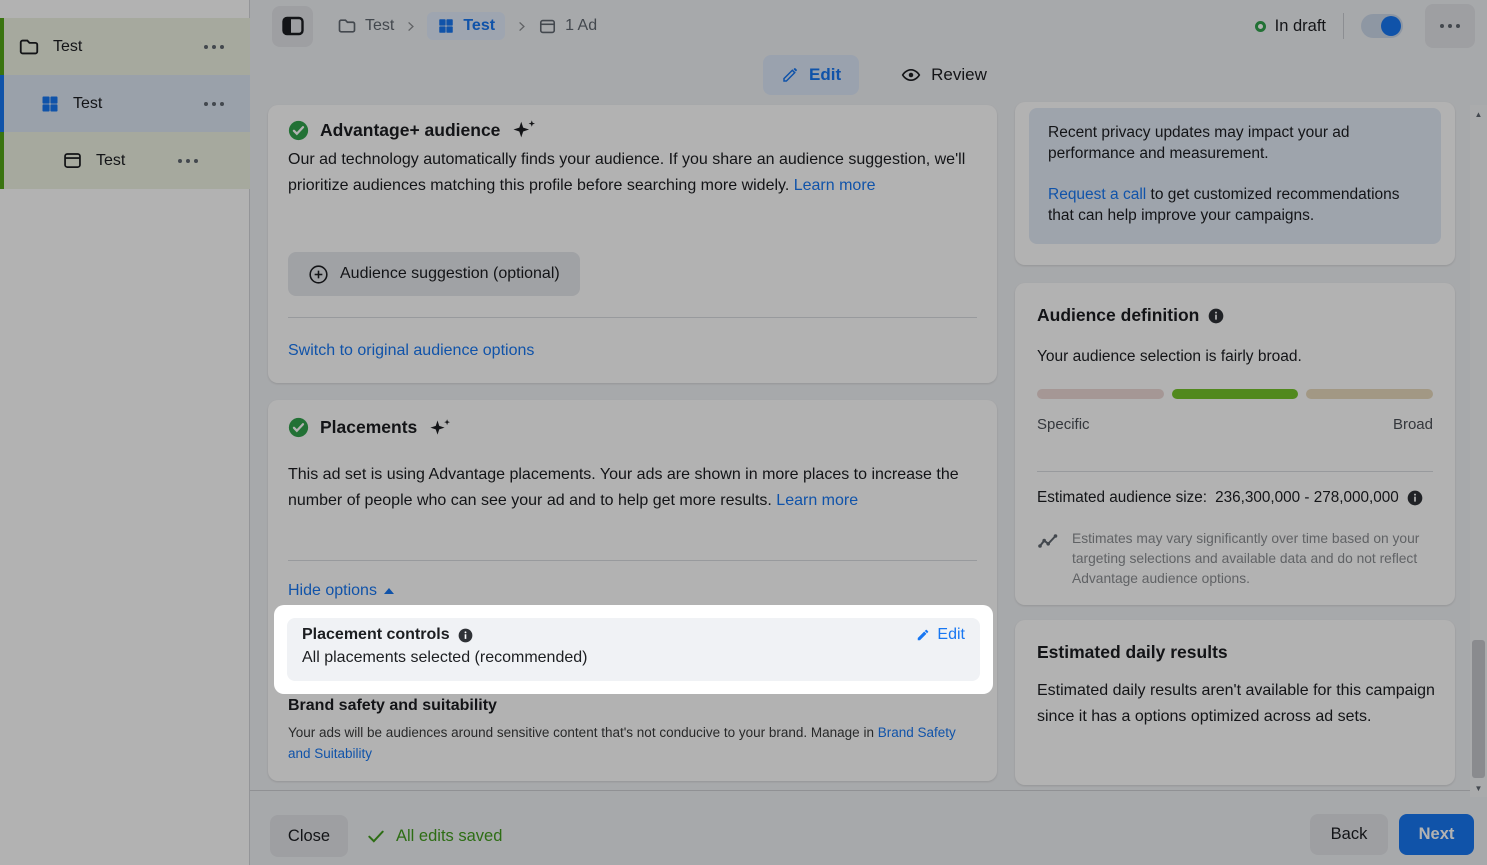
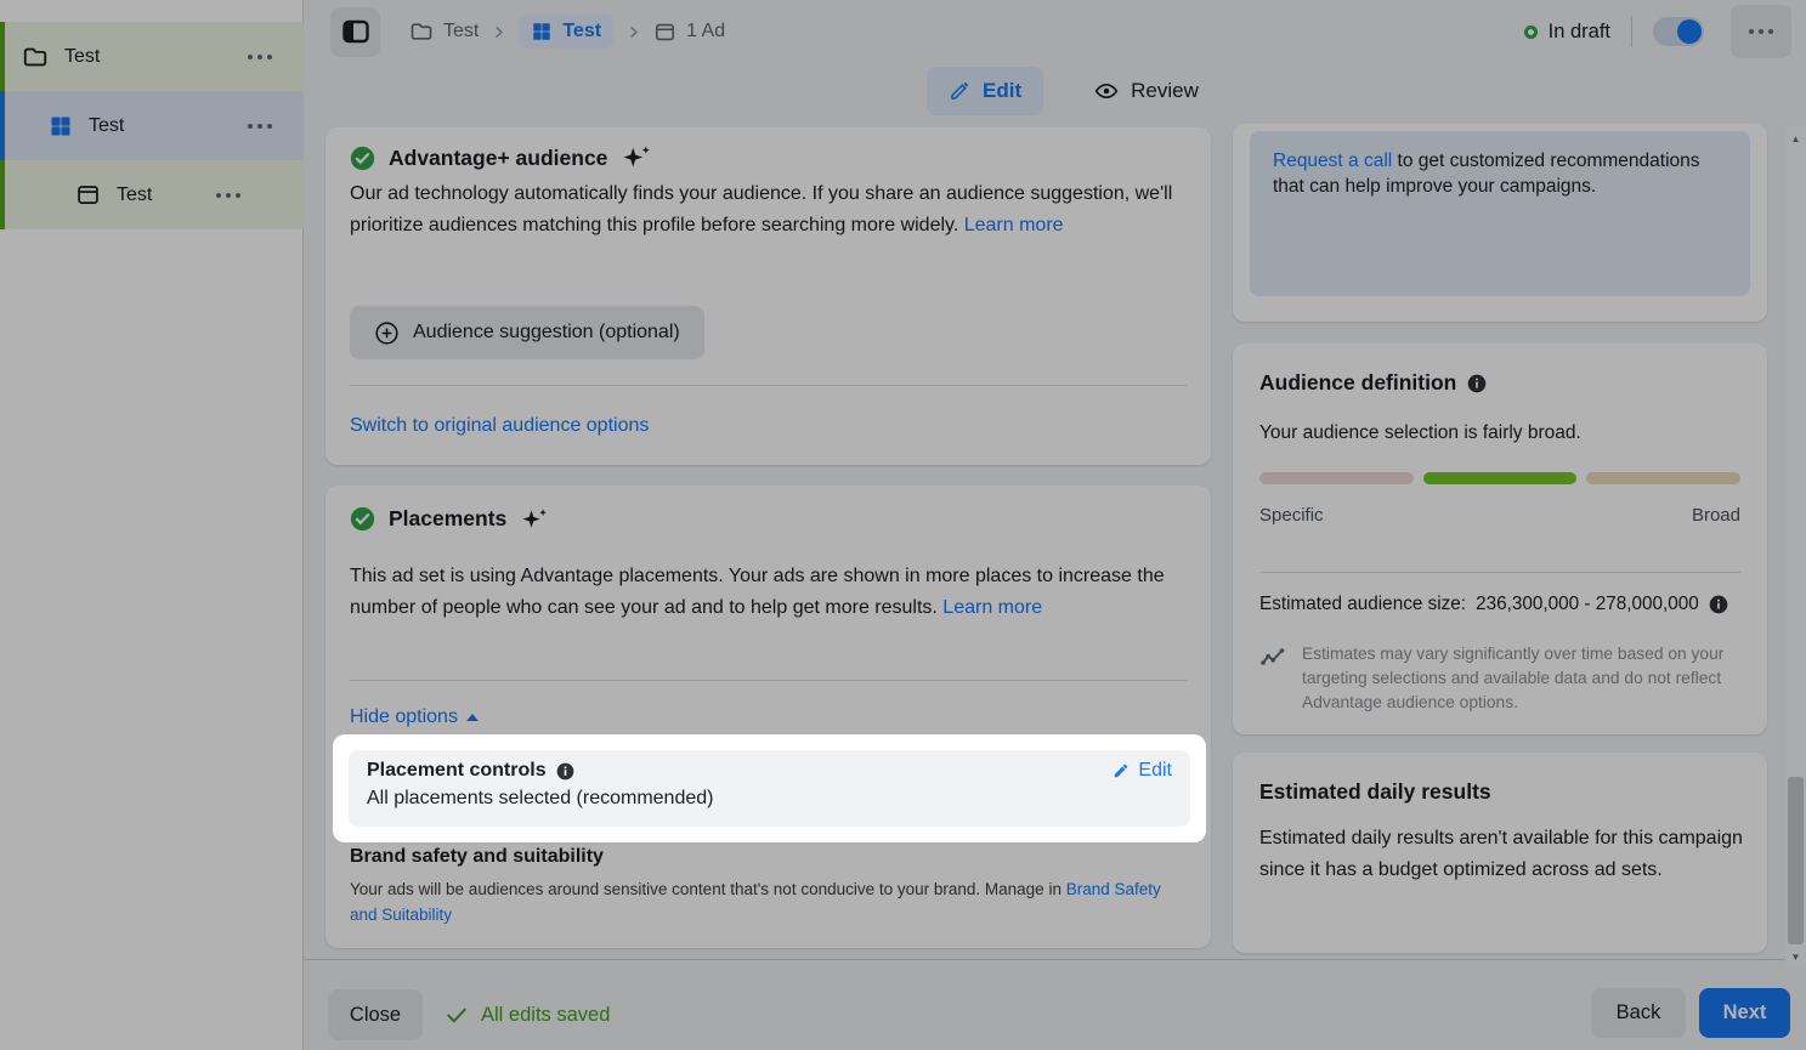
  Test
  Test
  Test
  Test
  Test
  1 Ad
  In draft
  Edit
  Review
  Advantage+ audience
  Our ad technology automatically finds your audience. If you share an audience suggestion, we'll prioritize audiences matching this profile before searching more widely. Learn more
  Audience suggestion (optional)
  Switch to original audience options
  Placements
  This ad set is using Advantage placements. Your ads are shown in more places to increase the number of people who can see your ad and to help get more results. Learn more
  Hide options
  Placement controls
  Edit
  All placements selected (recommended)
  Brand safety and suitability
  Your ads will be audiences around sensitive content that's not conducive to your brand. Manage in Brand Safety and Suitability
- Recent privacy updates may impact your ad performance and measurement.
  Request a call to get customized recommendations that can help improve your campaigns.
  Audience definition
  Your audience selection is fairly broad.
  Specific
  Broad
  Estimated audience size:
  236,300,000 - 278,000,000
  Estimates may vary significantly over time based on your targeting selections and available data and do not reflect Advantage audience options.
  Estimated daily results
- Estimated daily results aren't available for this campaign since it has a options optimized across ad sets.
+ Estimated daily results aren't available for this campaign since it has a budget optimized across ad sets.
  Close
  All edits saved
  Back
  Next
  ▲
  ▼
